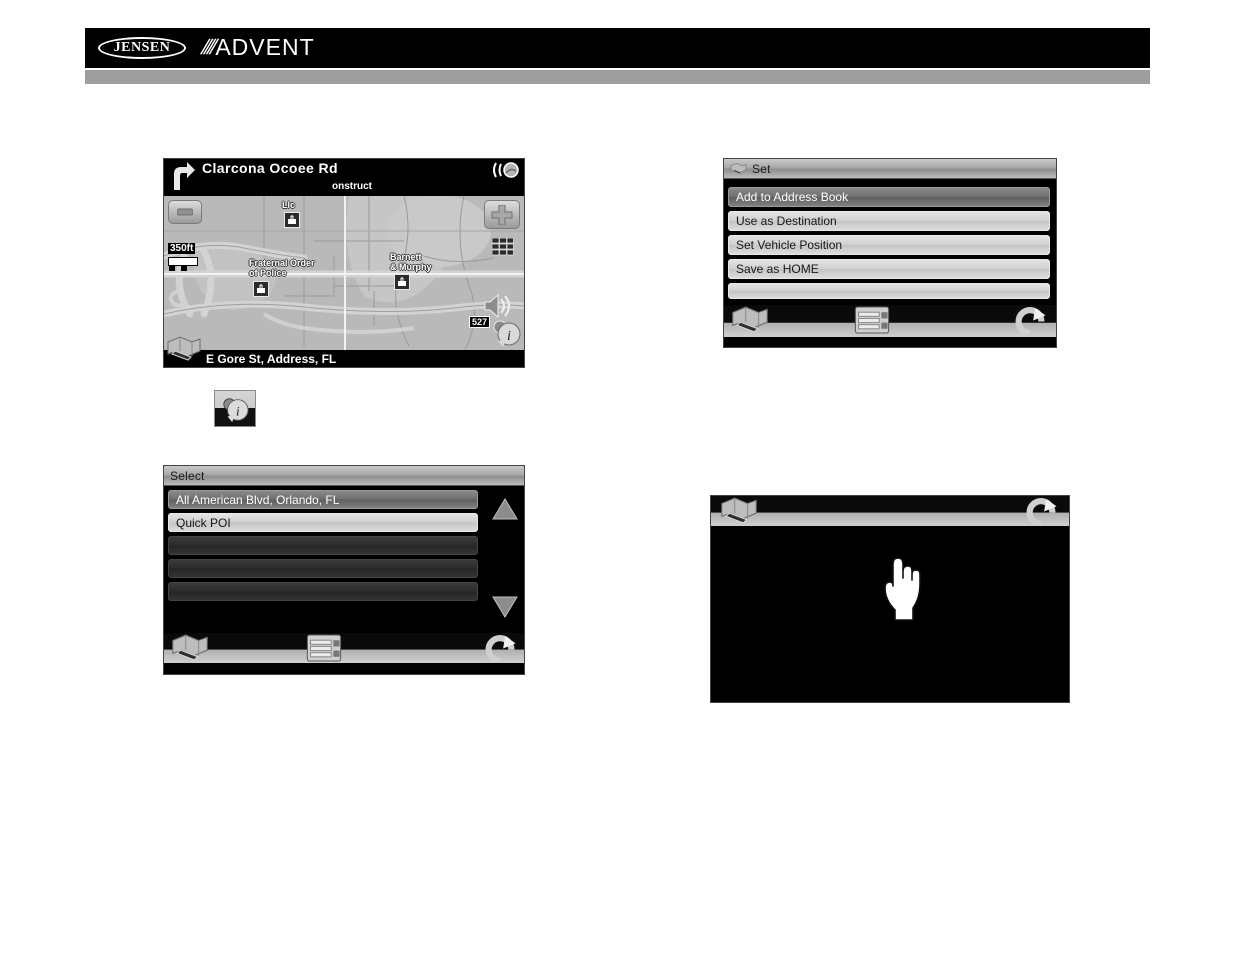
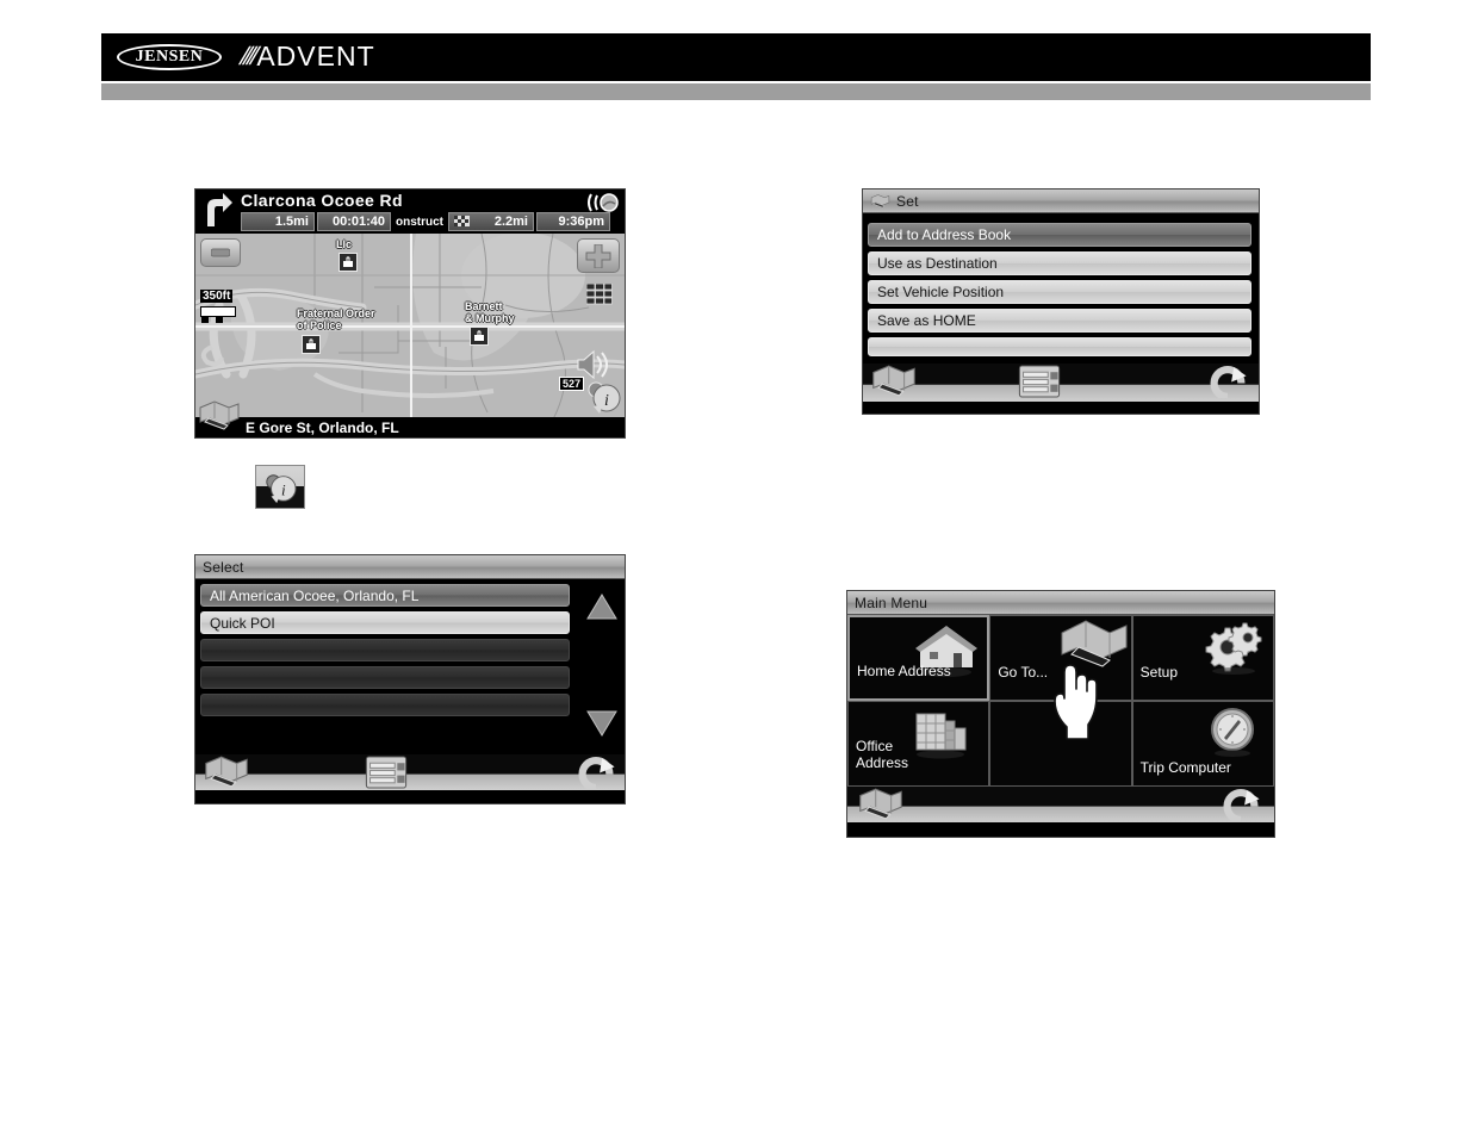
  JENSEN
  ADVENT
  350ft
  527
  i
  Llc
  Fraternal Order
  of Police
  Barnett
  & Murphy
  Clarcona Ocoee Rd
+ 1.5mi
+ 00:01:40
+ 2.2mi
+ 9:36pm
  onstruct
- E Gore St, Address, FL
+ E Gore St, Orlando, FL
  i
  Select
- All American Blvd, Orlando, FL
+ All American Ocoee, Orlando, FL
  Quick POI
  Set
  Add to Address Book
  Use as Destination
  Set Vehicle Position
  Save as HOME
+ Main Menu
+ Home Address
+ Go To...
+ Setup
+ Office
+ Address
+ Trip Computer
